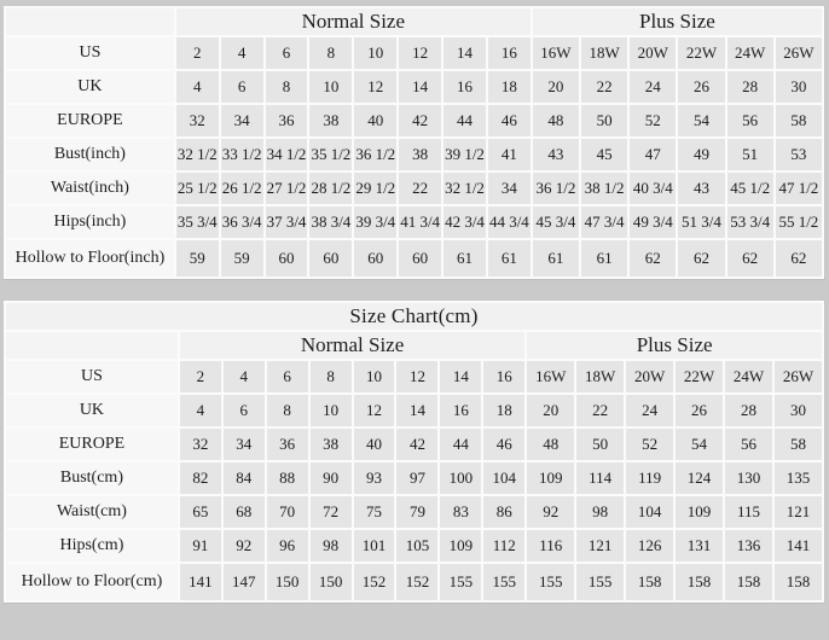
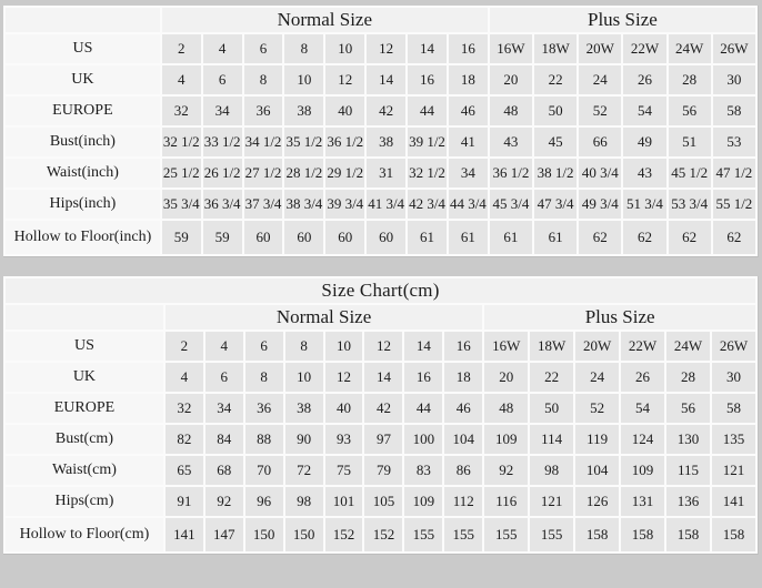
  	Normal Size	Plus Size
  US	2	4	6	8	10	12	14	16	16W	18W	20W	22W	24W	26W
  UK	4	6	8	10	12	14	16	18	20	22	24	26	28	30
  EUROPE	32	34	36	38	40	42	44	46	48	50	52	54	56	58
- Bust(inch)	32 1/2	33 1/2	34 1/2	35 1/2	36 1/2	38	39 1/2	41	43	45	47	49	51	53
+ Bust(inch)	32 1/2	33 1/2	34 1/2	35 1/2	36 1/2	38	39 1/2	41	43	45	66	49	51	53
- Waist(inch)	25 1/2	26 1/2	27 1/2	28 1/2	29 1/2	22	32 1/2	34	36 1/2	38 1/2	40 3/4	43	45 1/2	47 1/2
+ Waist(inch)	25 1/2	26 1/2	27 1/2	28 1/2	29 1/2	31	32 1/2	34	36 1/2	38 1/2	40 3/4	43	45 1/2	47 1/2
  Hips(inch)	35 3/4	36 3/4	37 3/4	38 3/4	39 3/4	41 3/4	42 3/4	44 3/4	45 3/4	47 3/4	49 3/4	51 3/4	53 3/4	55 1/2
  Hollow to Floor(inch)	59	59	60	60	60	60	61	61	61	61	62	62	62	62
  Size Chart(cm)
  	Normal Size	Plus Size
  US	2	4	6	8	10	12	14	16	16W	18W	20W	22W	24W	26W
  UK	4	6	8	10	12	14	16	18	20	22	24	26	28	30
  EUROPE	32	34	36	38	40	42	44	46	48	50	52	54	56	58
  Bust(cm)	82	84	88	90	93	97	100	104	109	114	119	124	130	135
  Waist(cm)	65	68	70	72	75	79	83	86	92	98	104	109	115	121
  Hips(cm)	91	92	96	98	101	105	109	112	116	121	126	131	136	141
  Hollow to Floor(cm)	141	147	150	150	152	152	155	155	155	155	158	158	158	158
